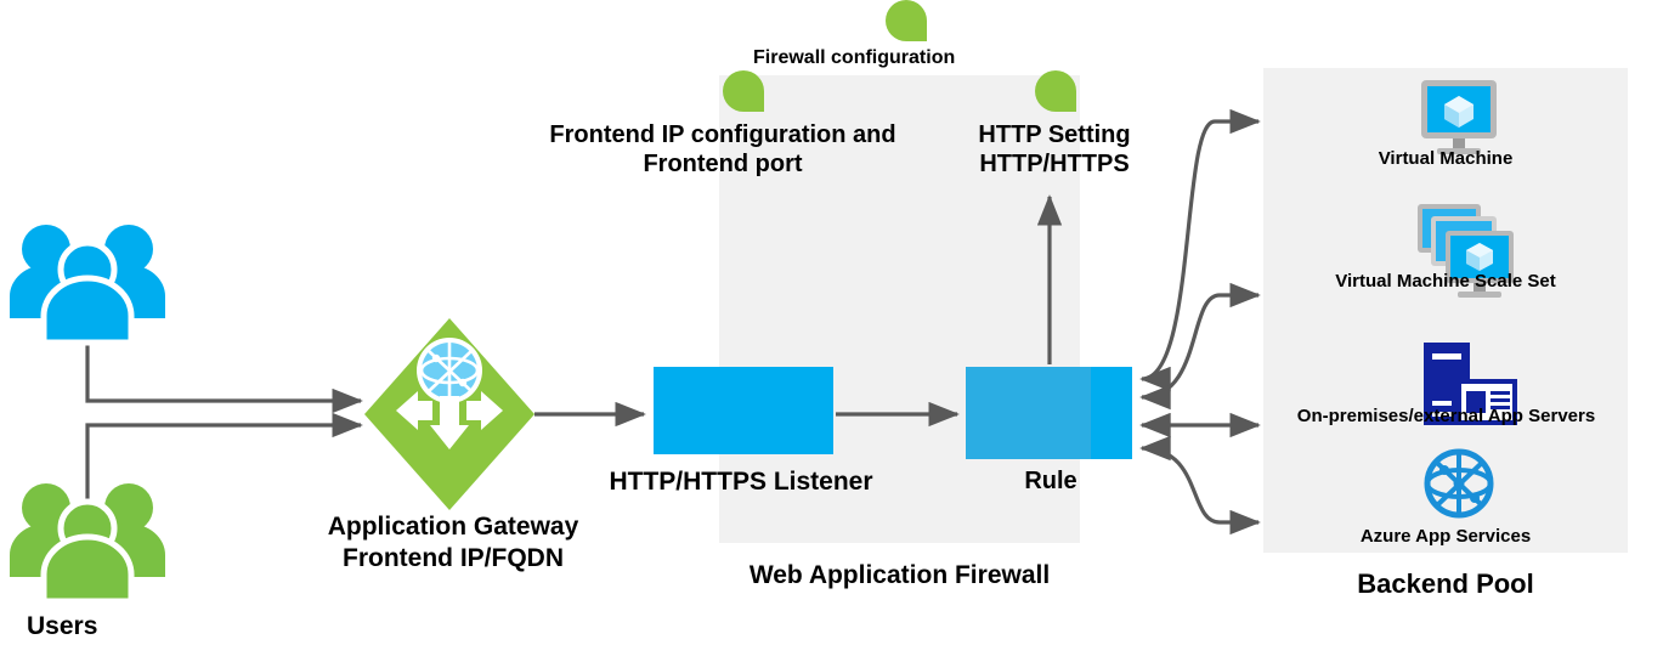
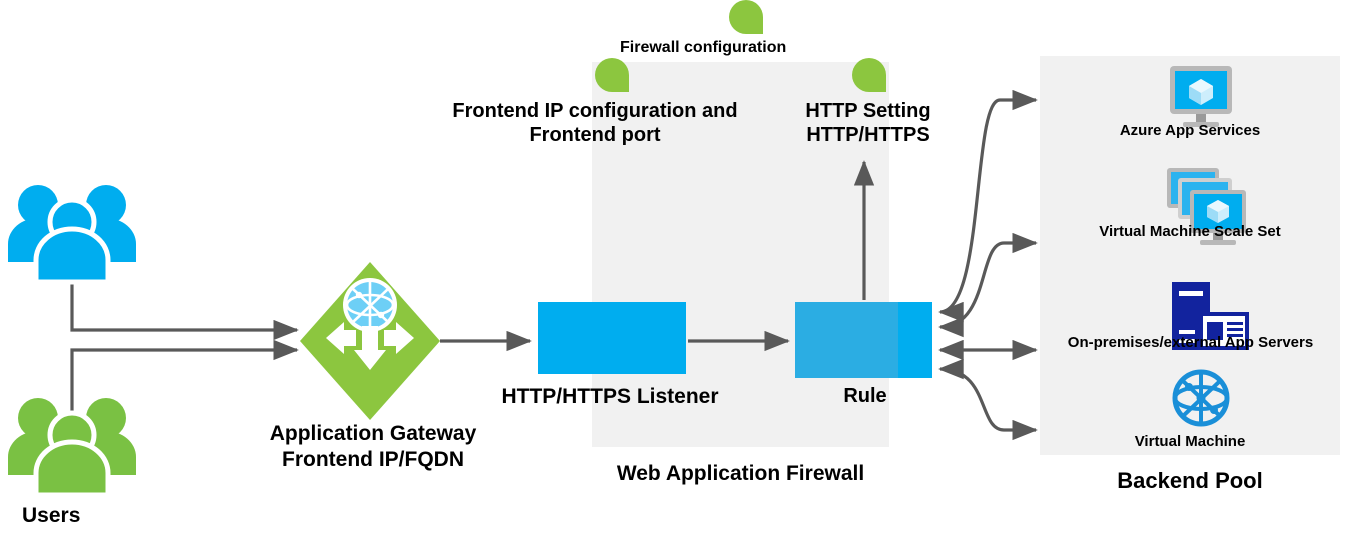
  Firewall configuration
  Frontend IP configuration and
  Frontend port
  HTTP Setting
  HTTP/HTTPS
  Users
  Application Gateway
  Frontend IP/FQDN
  HTTP/HTTPS Listener
  Rule
  Web Application Firewall
  Backend Pool
- Virtual Machine
+ Azure App Services
  Virtual Machine Scale Set
  On-premises/external App Servers
- Azure App Services
+ Virtual Machine
